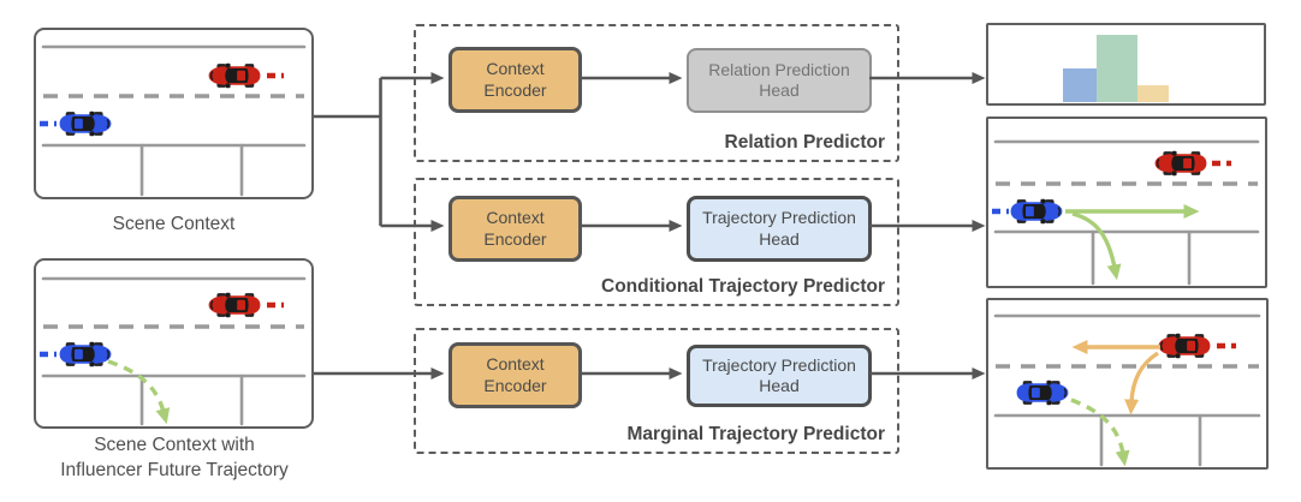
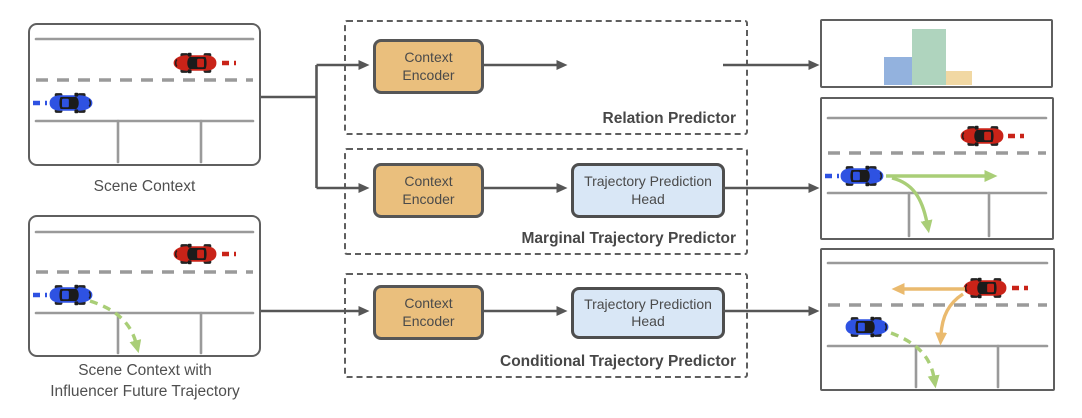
  Scene Context
  Scene Context with
  Influencer Future Trajectory
  Context Encoder
- Relation Prediction Head
  Relation Predictor
  Context Encoder
  Trajectory Prediction Head
- Conditional Trajectory Predictor
+ Marginal Trajectory Predictor
  Context Encoder
  Trajectory Prediction Head
- Marginal Trajectory Predictor
+ Conditional Trajectory Predictor
